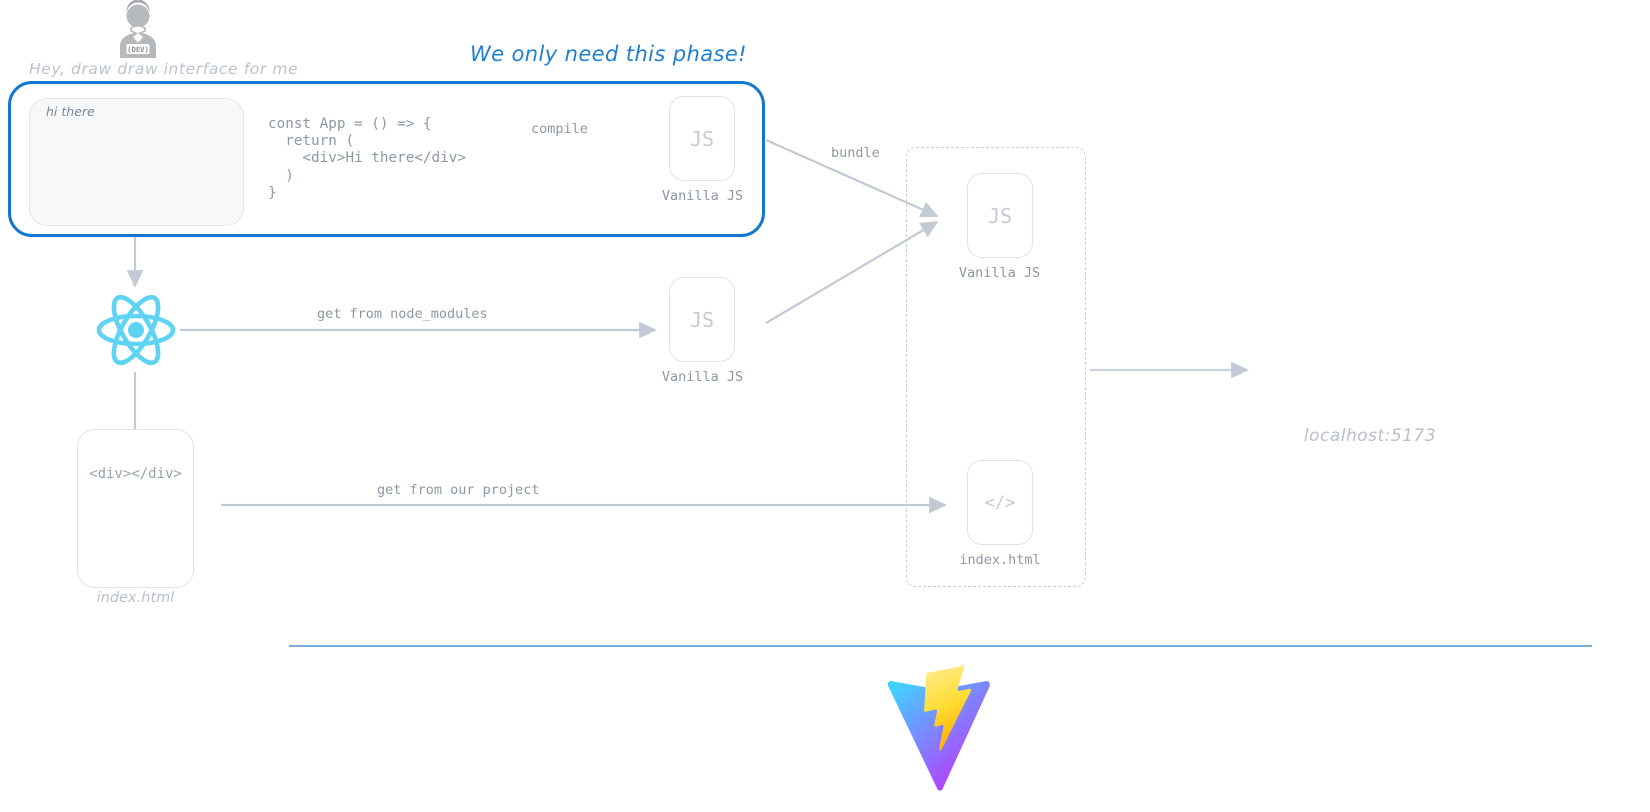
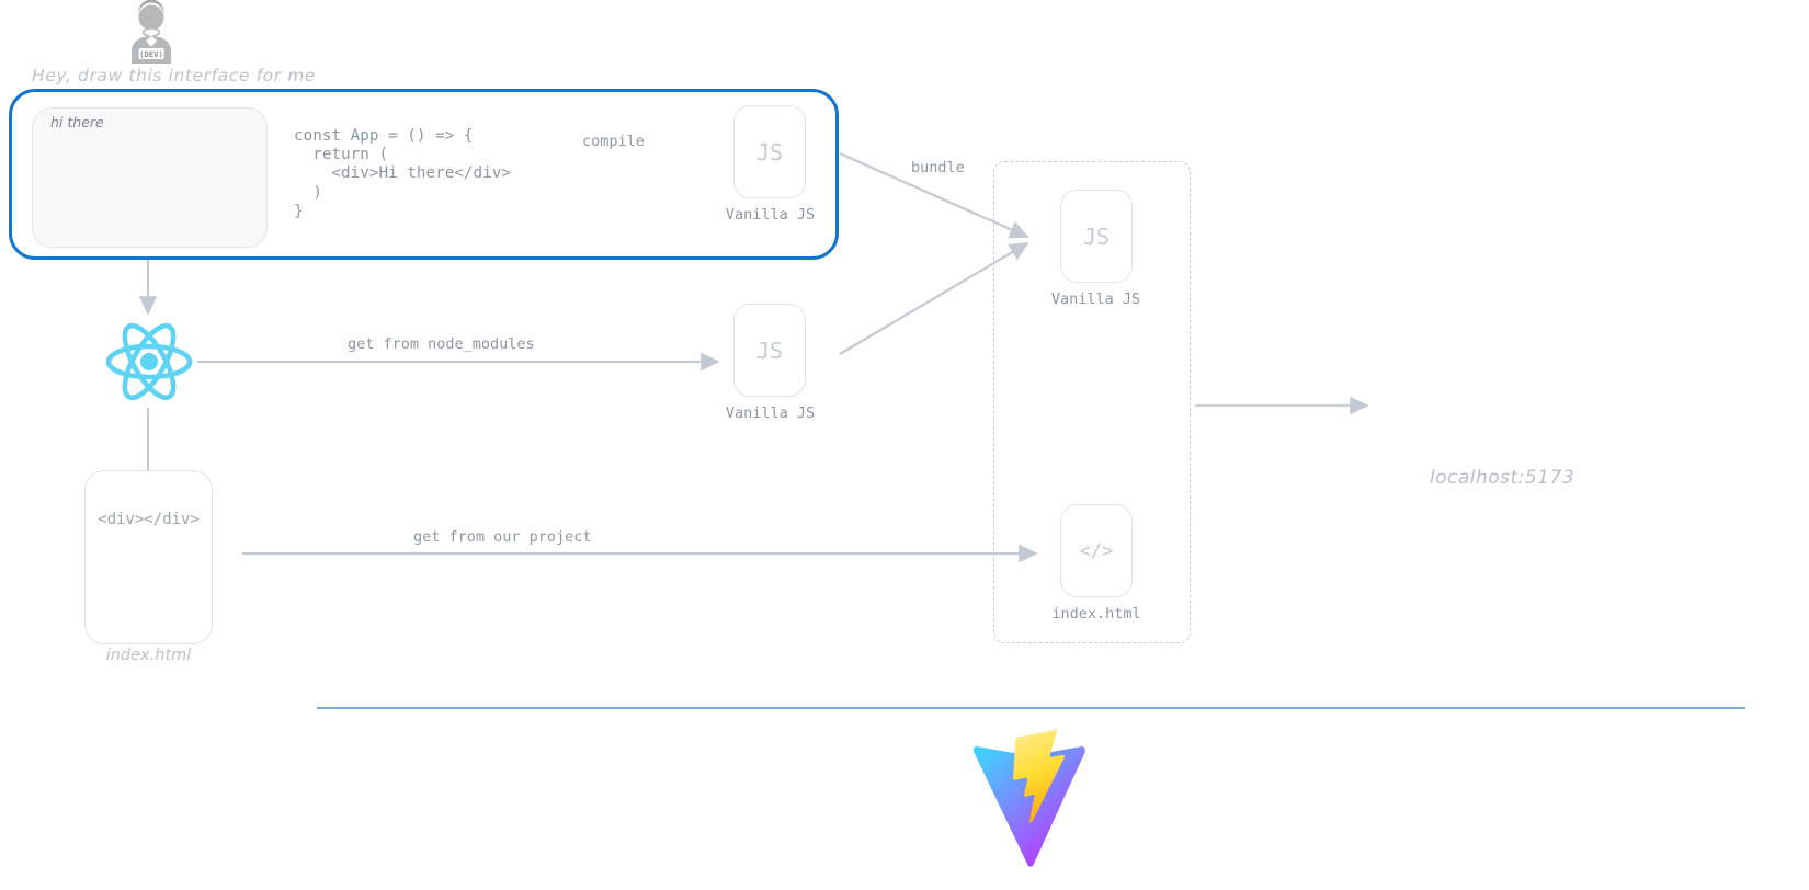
  (DEV)
- Hey, draw draw interface for me
+ Hey, draw this interface for me
- We only need this phase!
  hi there
  const App = () => {
  return (
  <div>Hi there</div>
  )
  }
  compile
  bundle
  get from node_modules
  get from our project
  JS
  Vanilla JS
  JS
  Vanilla JS
  JS
  Vanilla JS
  </>
  index.html
  <div></div>
  index.html
  localhost:5173
